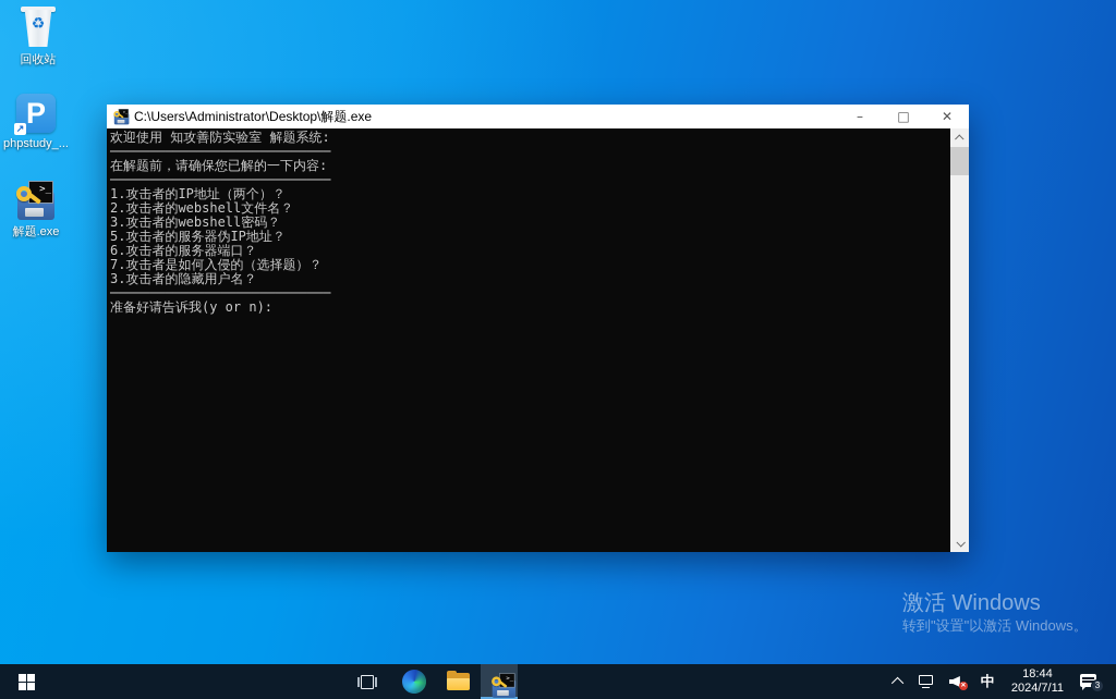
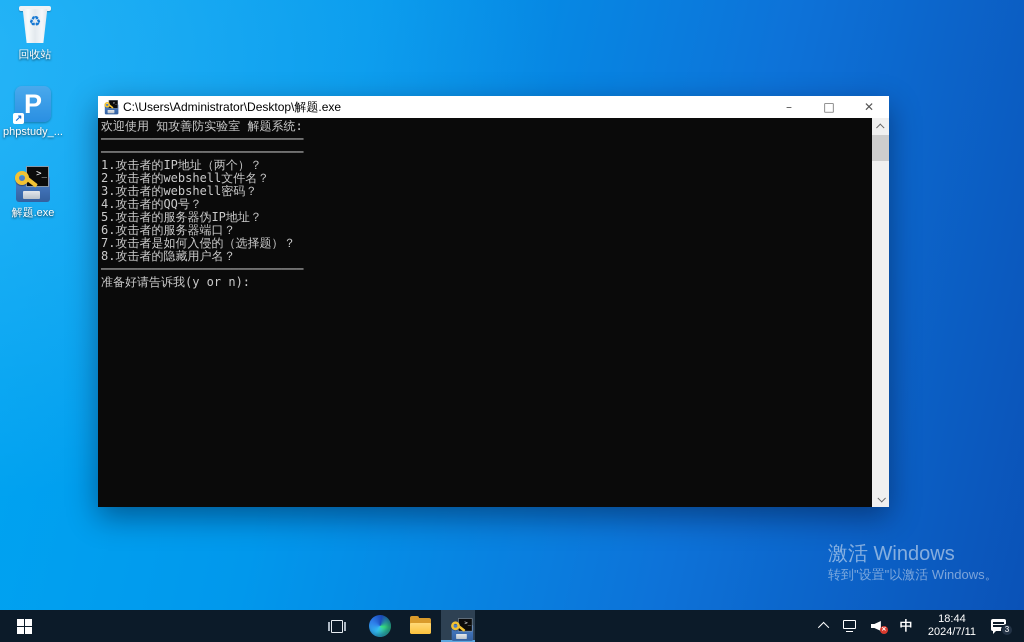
  ♻
  回收站
  P
  ↗
  phpstudy_...
  >_
  解题.exe
  激活 Windows
  转到"设置"以激活 Windows。
  C:\Users\Administrator\Desktop\解题.exe
  –
  □
  ✕
  欢迎使用 知攻善防实验室 解题系统:
  ────────────────────────────
- 在解题前，请确保您已解的一下内容:
  ────────────────────────────
  1.攻击者的IP地址（两个）？
  2.攻击者的webshell文件名？
  3.攻击者的webshell密码？
+ 4.攻击者的QQ号？
  5.攻击者的服务器伪IP地址？
  6.攻击者的服务器端口？
  7.攻击者是如何入侵的（选择题）？
- 3.攻击者的隐藏用户名？
+ 8.攻击者的隐藏用户名？
  ────────────────────────────
  准备好请告诉我(y or n):
  中
  18:44
  2024/7/11
  3
